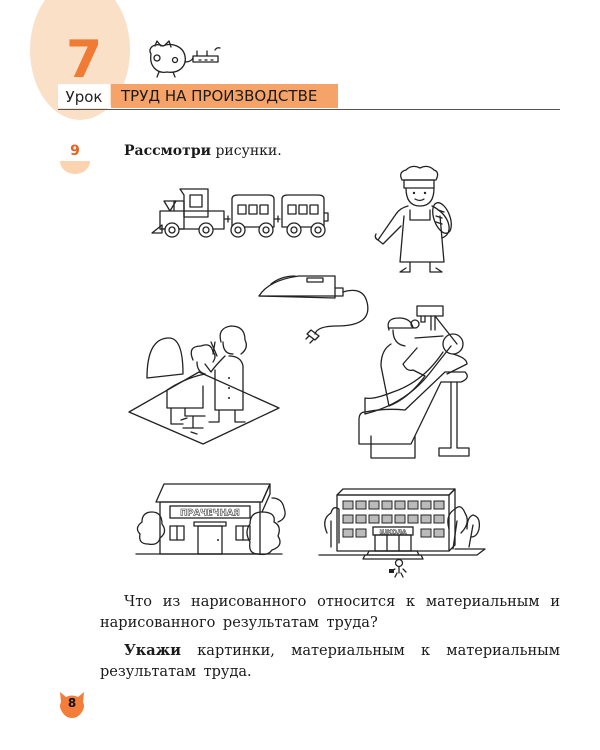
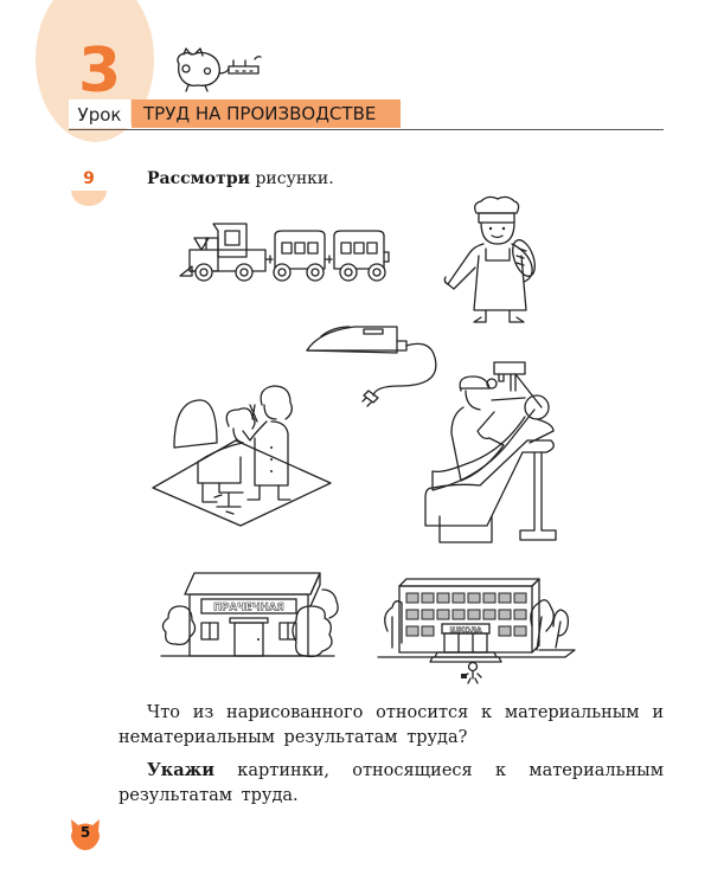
- 7
+ 3
  Урок
  ТРУД НА ПРОИЗВОДСТВЕ
  9
  Рассмотри рисунки.
  ПРАЧЕЧНАЯ
- Что из нарисованного относится к материальным и нарисованного результатам труда?
+ Что из нарисованного относится к материальным и нематериальным результатам труда?
- Укажи картинки, материальным к материальным результатам труда.
+ Укажи картинки, относящиеся к материальным результатам труда.
- 8
+ 5
